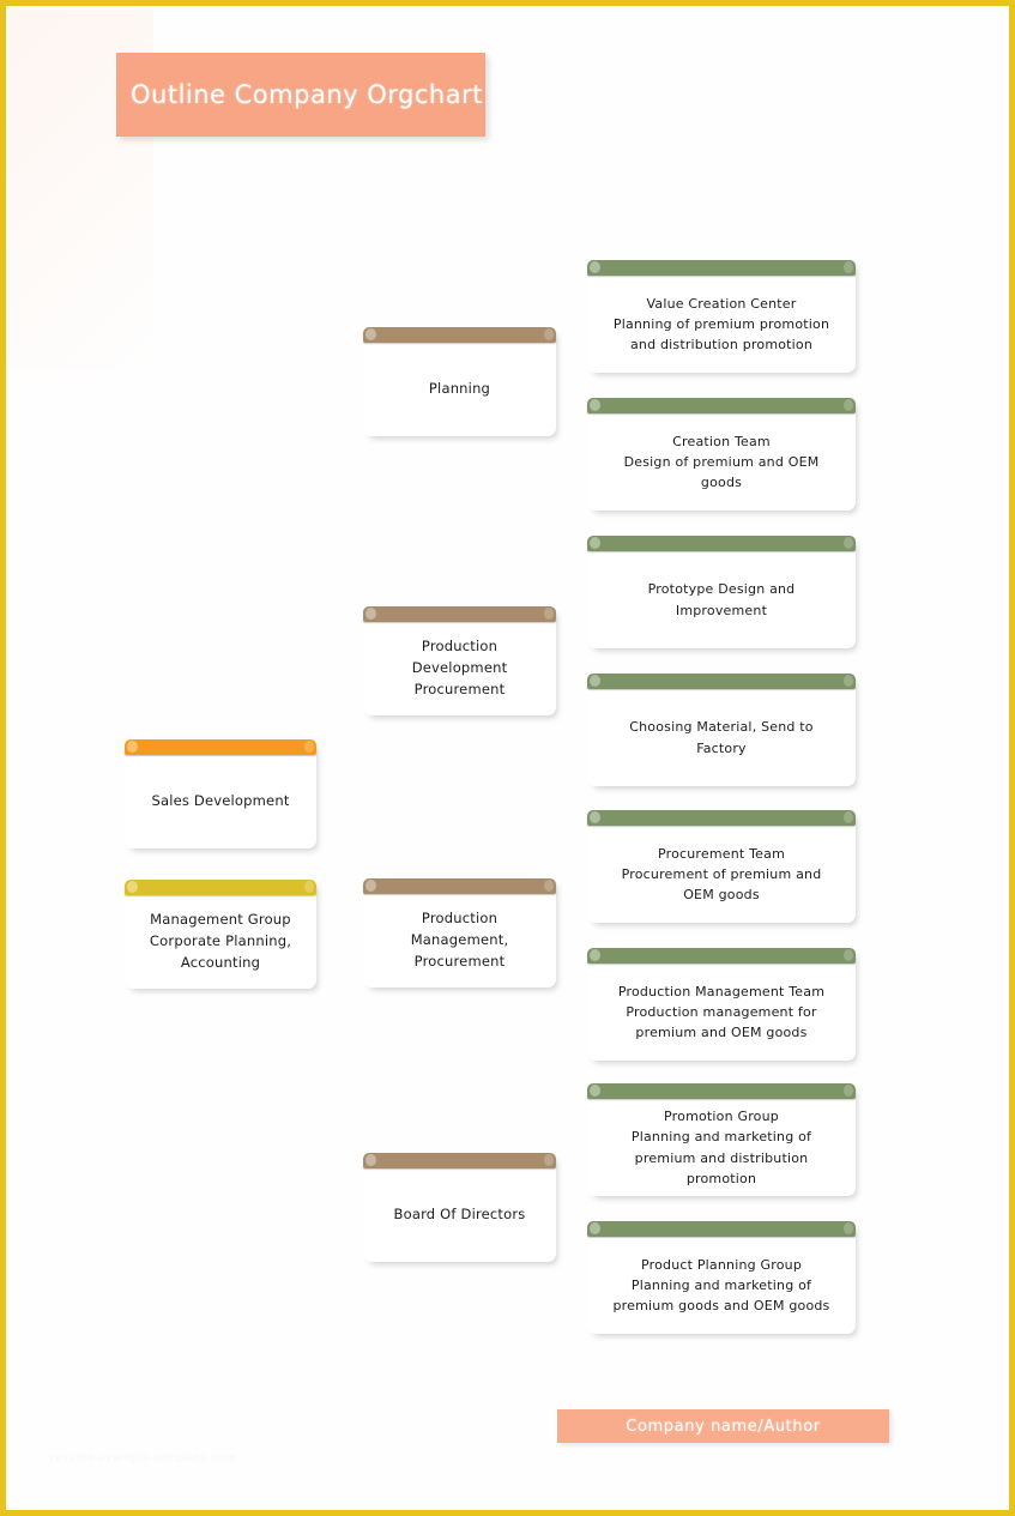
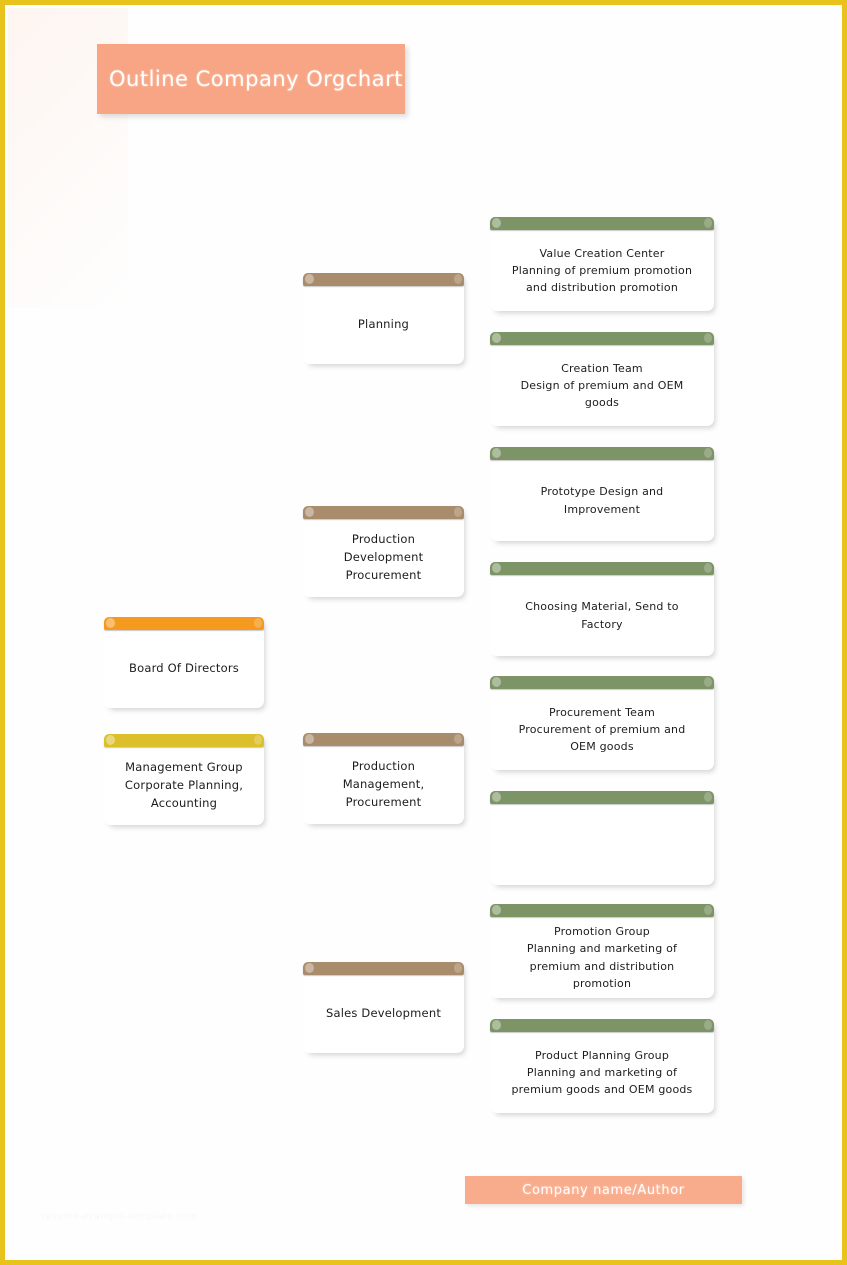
  Outline Company Orgchart
- Sales Development
+ Board Of Directors
  Management Group
  Corporate Planning,
  Accounting
  Planning
  Production
  Development
  Procurement
  Production
  Management,
  Procurement
- Board Of Directors
+ Sales Development
  Value Creation Center
  Planning of premium promotion
  and distribution promotion
  Creation Team
  Design of premium and OEM
  goods
  Prototype Design and
  Improvement
  Choosing Material, Send to
  Factory
  Procurement Team
  Procurement of premium and
  OEM goods
- Production Management Team
- Production management for
- premium and OEM goods
  Promotion Group
  Planning and marketing of
  premium and distribution
  promotion
  Product Planning Group
  Planning and marketing of
  premium goods and OEM goods
  Company name/Author
